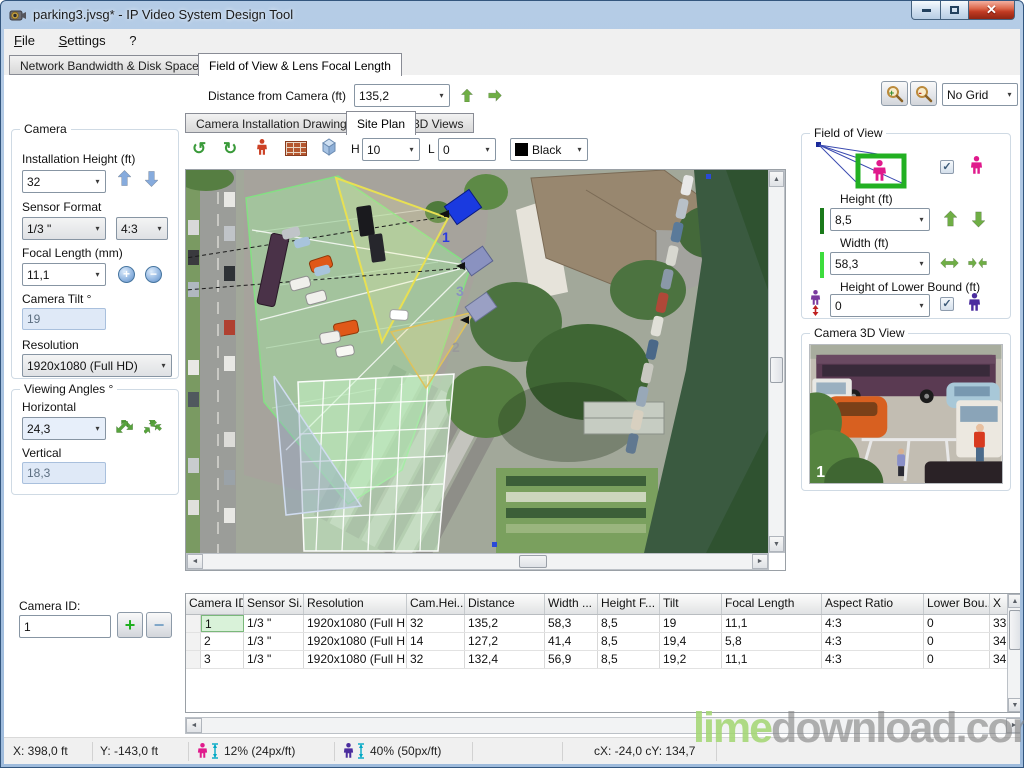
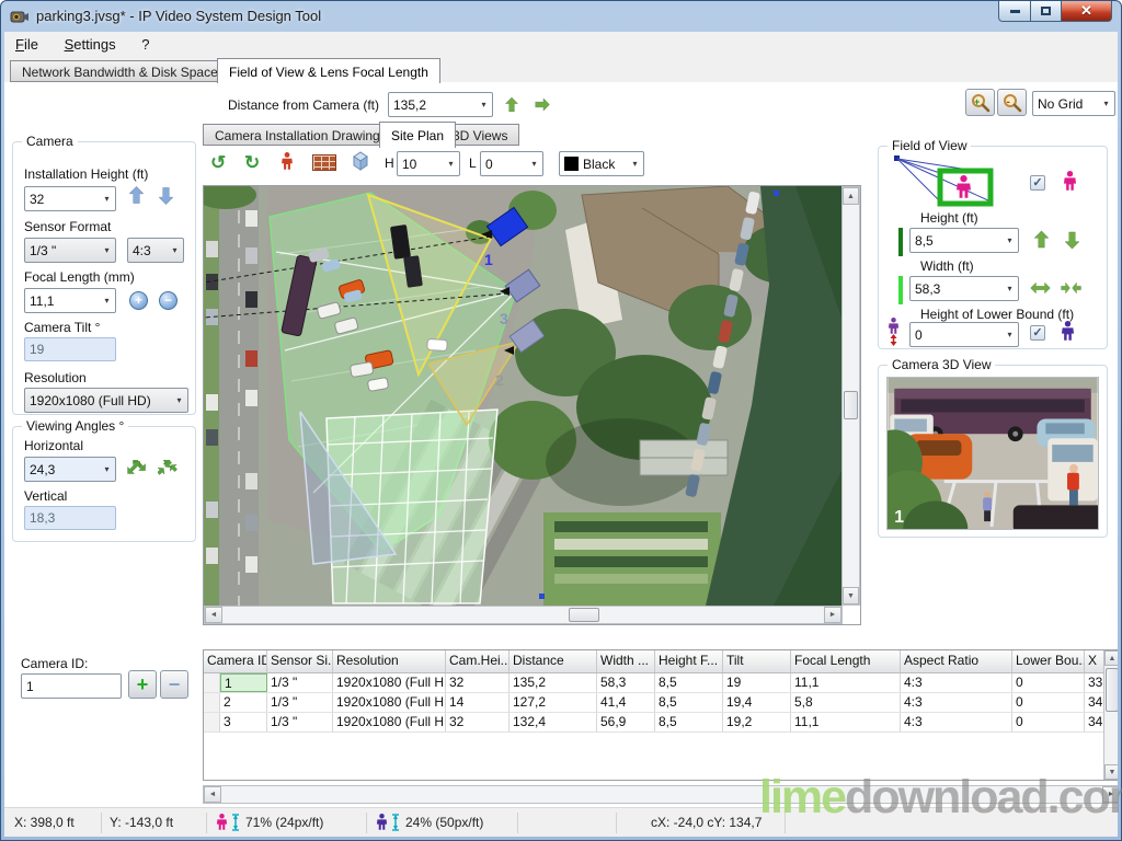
  parking3.jvsg* - IP Video System Design Tool
  ✕
  File Settings ?
  Network Bandwidth & Disk Space
  Field of View & Lens Focal Length
  Distance from Camera (ft)
  135,2
  ▾
  +
  -
  No Grid
  ▾
  Camera
  Installation Height (ft)
  32
  ▾
  Sensor Format
  1/3 "
  ▾
  4:3
  ▾
  Focal Length (mm)
  11,1
  ▾
  +
  −
  Camera Tilt °
  19
  Resolution
  1920x1080 (Full HD)
  ▾
  Viewing Angles °
  Horizontal
  24,3
  ▾
  Vertical
  18,3
  Camera ID:
  1
  +
  −
  Camera Installation Drawing
  Site Plan
  3D Views
  ↺
  ↻
  H
  10
  ▾
  L
  0
  ▾
  Black
  ▾
  1
  3
  2
  Field of View
  ✓
  Height (ft)
  8,5
  ▾
  Width (ft)
  58,3
  ▾
  Height of Lower Bound (ft)
  0
  ▾
  ✓
  Camera 3D View
  1
  Camera ID
  Sensor Si.
  Resolution
  Cam.Hei..
  Distance
  Width ...
  Height F...
  Tilt
  Focal Length
  Aspect Ratio
  Lower Bou..
  X
  1
  1/3 "
  1920x1080 (Full H
  32
  135,2
  58,3
  8,5
  19
  11,1
  4:3
  0
  33
  2
  1/3 "
  1920x1080 (Full H
  14
  127,2
  41,4
  8,5
  19,4
  5,8
  4:3
  0
  34
  3
  1/3 "
  1920x1080 (Full H
  32
  132,4
  56,9
  8,5
  19,2
  11,1
  4:3
  0
  34
  X: 398,0 ft
  Y: -143,0 ft
- 12% (24px/ft)
+ 71% (24px/ft)
- 40% (50px/ft)
+ 24% (50px/ft)
  cX: -24,0 cY: 134,7
  limedownload.co
